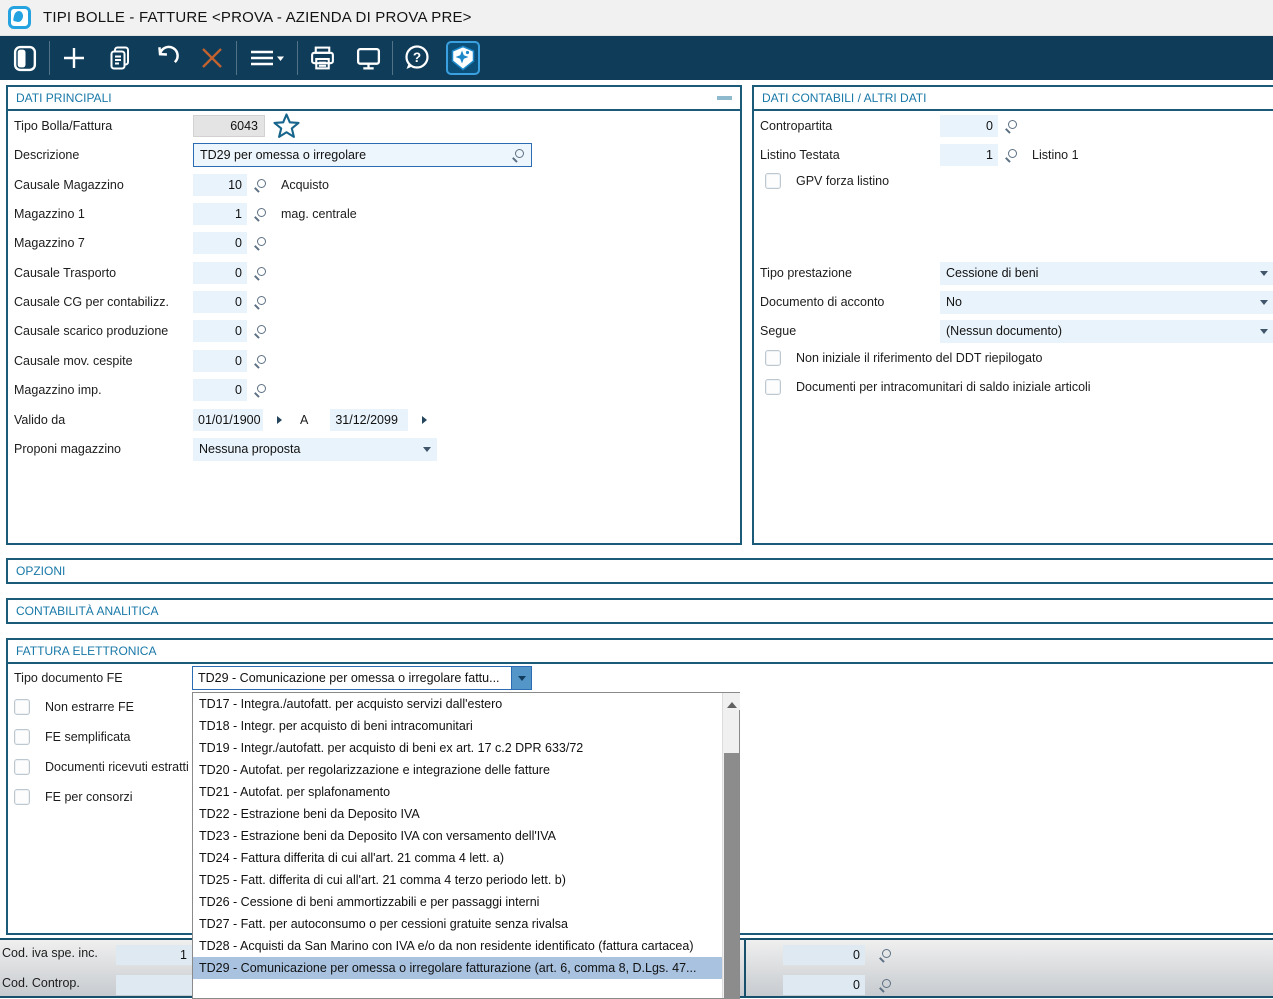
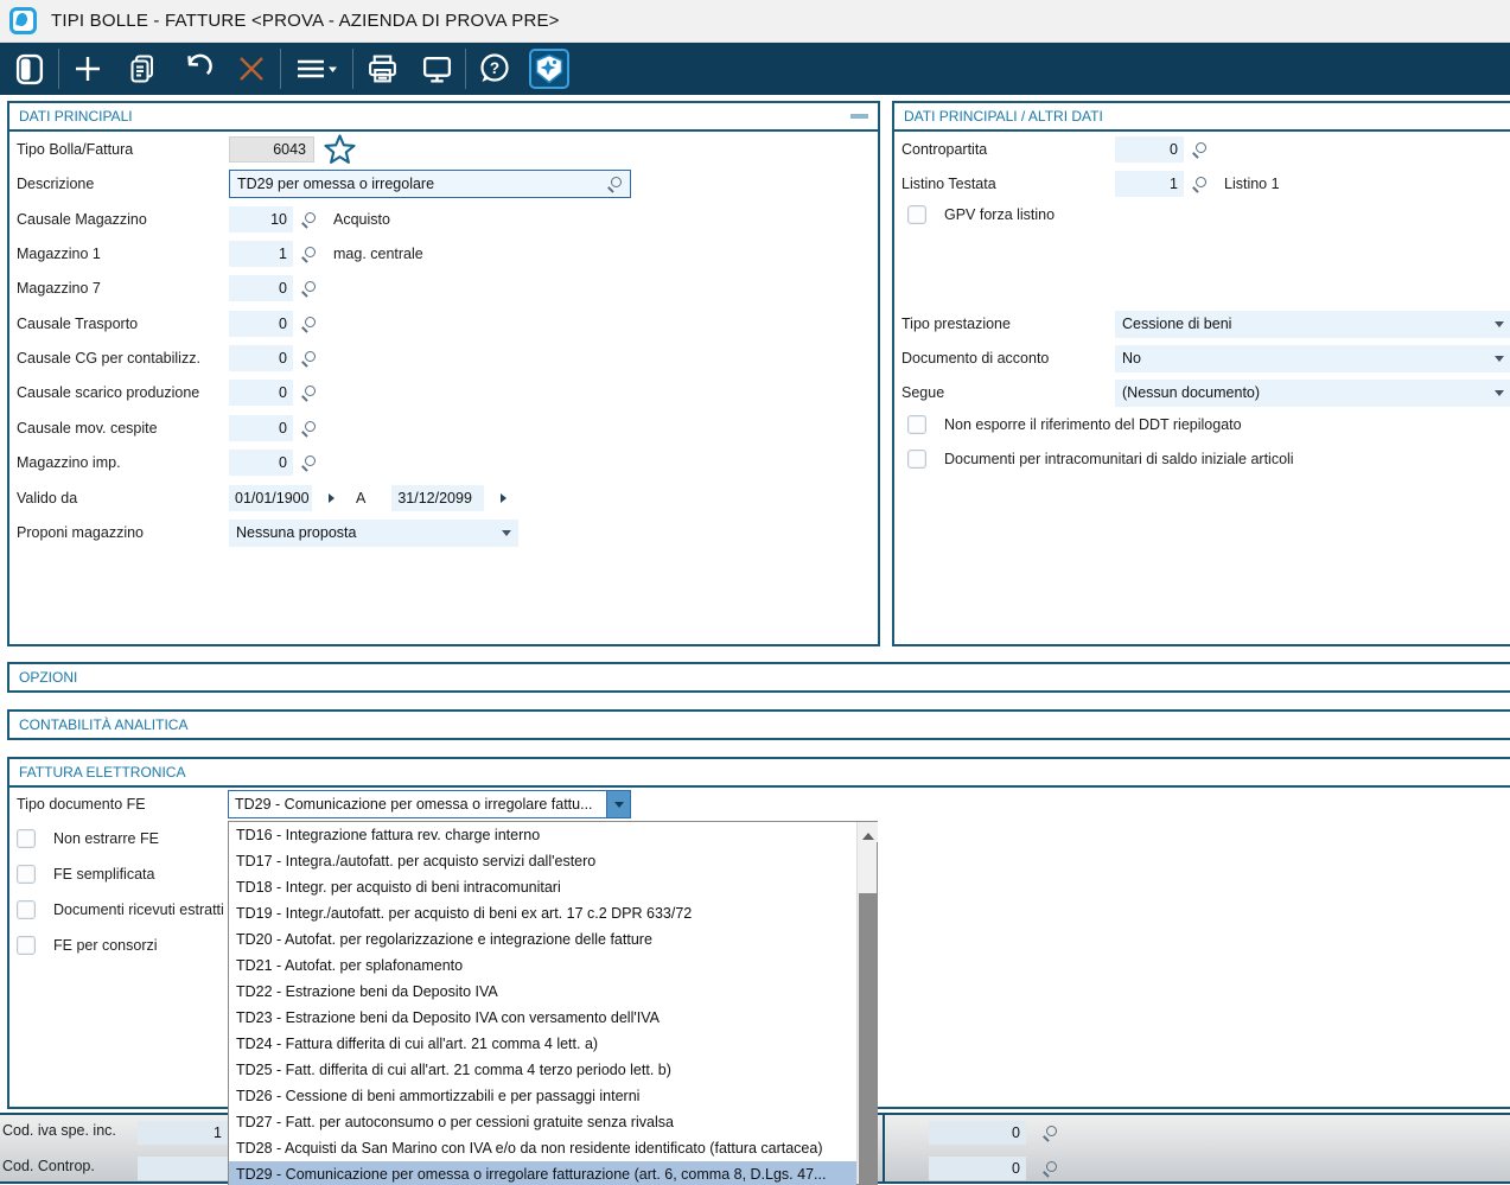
  TIPI BOLLE - FATTURE <PROVA - AZIENDA DI PROVA PRE>
  ?
  DATI PRINCIPALI
  Tipo Bolla/Fattura
  6043
  Descrizione
  TD29 per omessa o irregolare
  Causale Magazzino
  10
  Acquisto
  Magazzino 1
  1
  mag. centrale
  Magazzino 7
  0
  Causale Trasporto
  0
  Causale CG per contabilizz.
  0
  Causale scarico produzione
  0
  Causale mov. cespite
  0
  Magazzino imp.
  0
  Valido da
  01/01/1900
  A
  31/12/2099
  Proponi magazzino
  Nessuna proposta
- DATI CONTABILI / ALTRI DATI
+ DATI PRINCIPALI / ALTRI DATI
  Contropartita
  0
  Listino Testata
  1
  Listino 1
  GPV forza listino
  Tipo prestazione
  Cessione di beni
  Documento di acconto
  No
  Segue
  (Nessun documento)
- Non iniziale il riferimento del DDT riepilogato
+ Non esporre il riferimento del DDT riepilogato
  Documenti per intracomunitari di saldo iniziale articoli
  OPZIONI
  CONTABILITÀ ANALITICA
  FATTURA ELETTRONICA
  Tipo documento FE
  TD29 - Comunicazione per omessa o irregolare fattu...
  Non estrarre FE
  FE semplificata
  Documenti ricevuti estratti
  FE per consorzi
  Cod. iva spe. inc.
  1
  Cod. Controp.
  0
  0
+ TD16 - Integrazione fattura rev. charge interno
  TD17 - Integra./autofatt. per acquisto servizi dall'estero
  TD18 - Integr. per acquisto di beni intracomunitari
  TD19 - Integr./autofatt. per acquisto di beni ex art. 17 c.2 DPR 633/72
  TD20 - Autofat. per regolarizzazione e integrazione delle fatture
  TD21 - Autofat. per splafonamento
  TD22 - Estrazione beni da Deposito IVA
  TD23 - Estrazione beni da Deposito IVA con versamento dell'IVA
  TD24 - Fattura differita di cui all'art. 21 comma 4 lett. a)
  TD25 - Fatt. differita di cui all'art. 21 comma 4 terzo periodo lett. b)
  TD26 - Cessione di beni ammortizzabili e per passaggi interni
  TD27 - Fatt. per autoconsumo o per cessioni gratuite senza rivalsa
  TD28 - Acquisti da San Marino con IVA e/o da non residente identificato (fattura cartacea)
  TD29 - Comunicazione per omessa o irregolare fatturazione (art. 6, comma 8, D.Lgs. 47...
